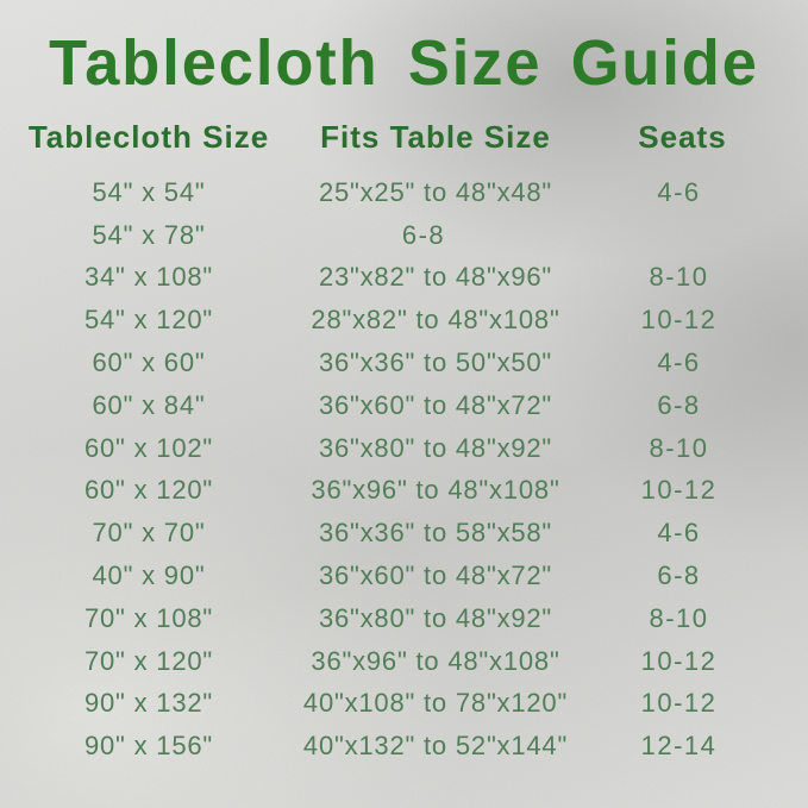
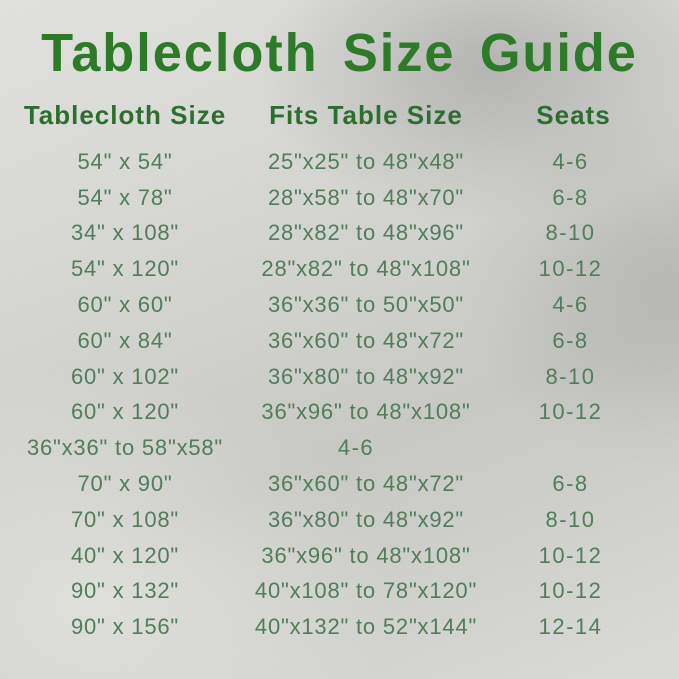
  Tablecloth Size Guide
  Tablecloth Size
  Fits Table Size
  Seats
  54" x 54"
  25"x25" to 48"x48"
  4-6
  54" x 78"
+ 28"x58" to 48"x70"
  6-8
  34" x 108"
- 23"x82" to 48"x96"
+ 28"x82" to 48"x96"
  8-10
  54" x 120"
  28"x82" to 48"x108"
  10-12
  60" x 60"
  36"x36" to 50"x50"
  4-6
  60" x 84"
  36"x60" to 48"x72"
  6-8
  60" x 102"
  36"x80" to 48"x92"
  8-10
  60" x 120"
  36"x96" to 48"x108"
  10-12
- 70" x 70"
  36"x36" to 58"x58"
  4-6
- 40" x 90"
+ 70" x 90"
  36"x60" to 48"x72"
  6-8
  70" x 108"
  36"x80" to 48"x92"
  8-10
- 70" x 120"
+ 40" x 120"
  36"x96" to 48"x108"
  10-12
  90" x 132"
  40"x108" to 78"x120"
  10-12
  90" x 156"
  40"x132" to 52"x144"
  12-14
